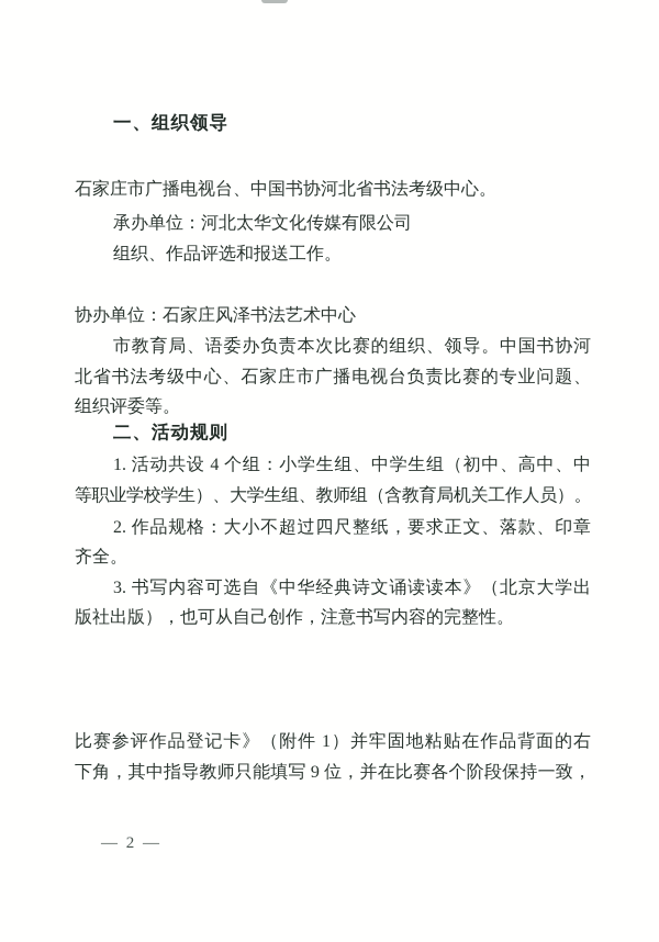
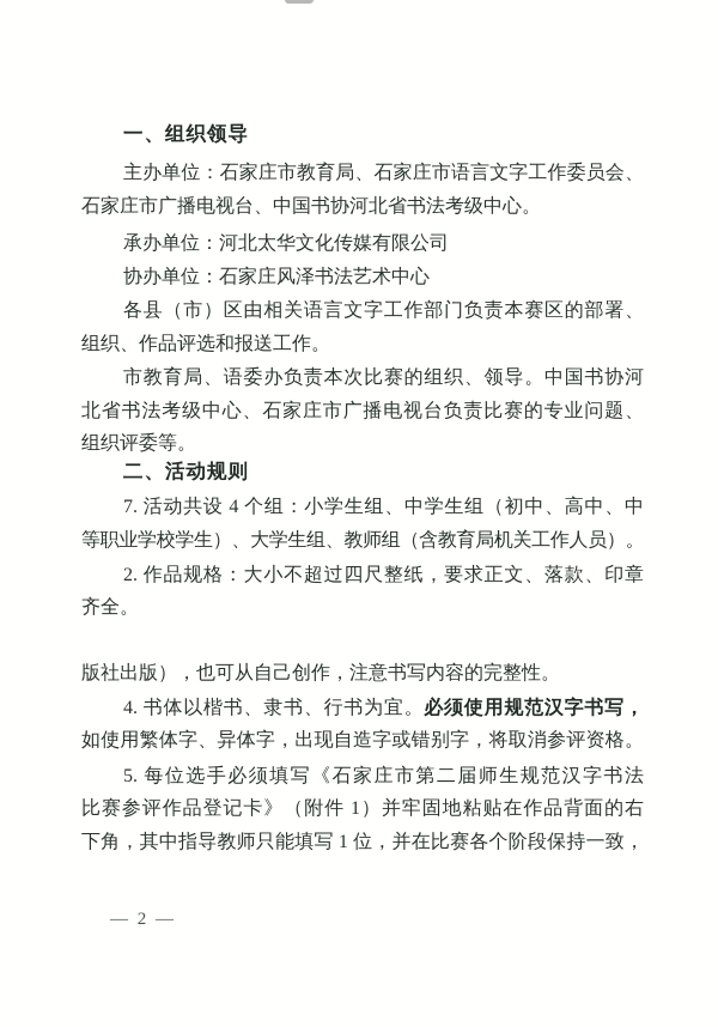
  一、组织领导
+ 主办单位：石家庄市教育局、石家庄市语言文字工作委员会、
  石家庄市广播电视台、中国书协河北省书法考级中心。
  承办单位：河北太华文化传媒有限公司
- 组织、作品评选和报送工作。
+ 协办单位：石家庄风泽书法艺术中心
+ 各县（市）区由相关语言文字工作部门负责本赛区的部署、
- 协办单位：石家庄风泽书法艺术中心
+ 组织、作品评选和报送工作。
  市教育局、语委办负责本次比赛的组织、领导。中国书协河
  北省书法考级中心、石家庄市广播电视台负责比赛的专业问题、
  组织评委等。
  二、活动规则
- 1. 活动共设 4 个组：小学生组、中学生组（初中、高中、中
+ 7. 活动共设 4 个组：小学生组、中学生组（初中、高中、中
  等职业学校学生）、大学生组、教师组（含教育局机关工作人员）。
  2. 作品规格：大小不超过四尺整纸，要求正文、落款、印章
  齐全。
- 3. 书写内容可选自《中华经典诗文诵读读本》（北京大学出
  版社出版），也可从自己创作，注意书写内容的完整性。
+ 4. 书体以楷书、隶书、行书为宜。必须使用规范汉字书写，
+ 如使用繁体字、异体字，出现自造字或错别字，将取消参评资格。
+ 5. 每位选手必须填写《石家庄市第二届师生规范汉字书法
  比赛参评作品登记卡》（附件 1）并牢固地粘贴在作品背面的右
- 下角，其中指导教师只能填写 9 位，并在比赛各个阶段保持一致，
+ 下角，其中指导教师只能填写 1 位，并在比赛各个阶段保持一致，
  — 2 —
